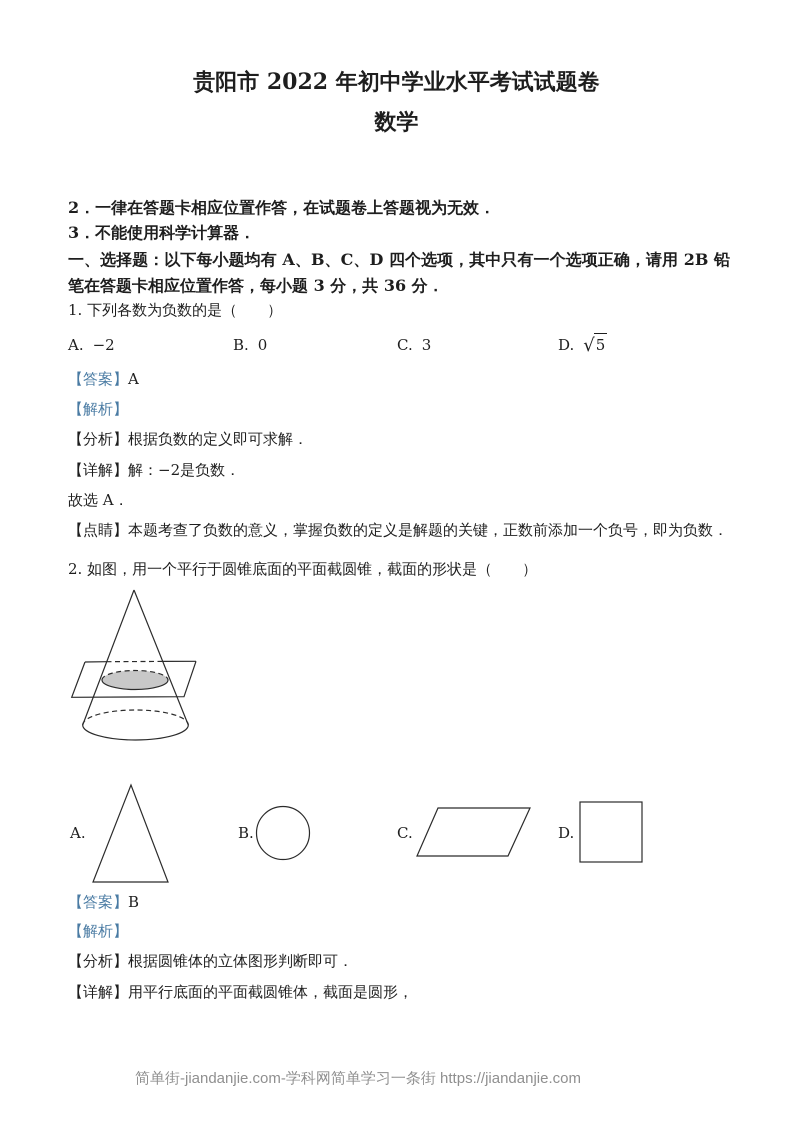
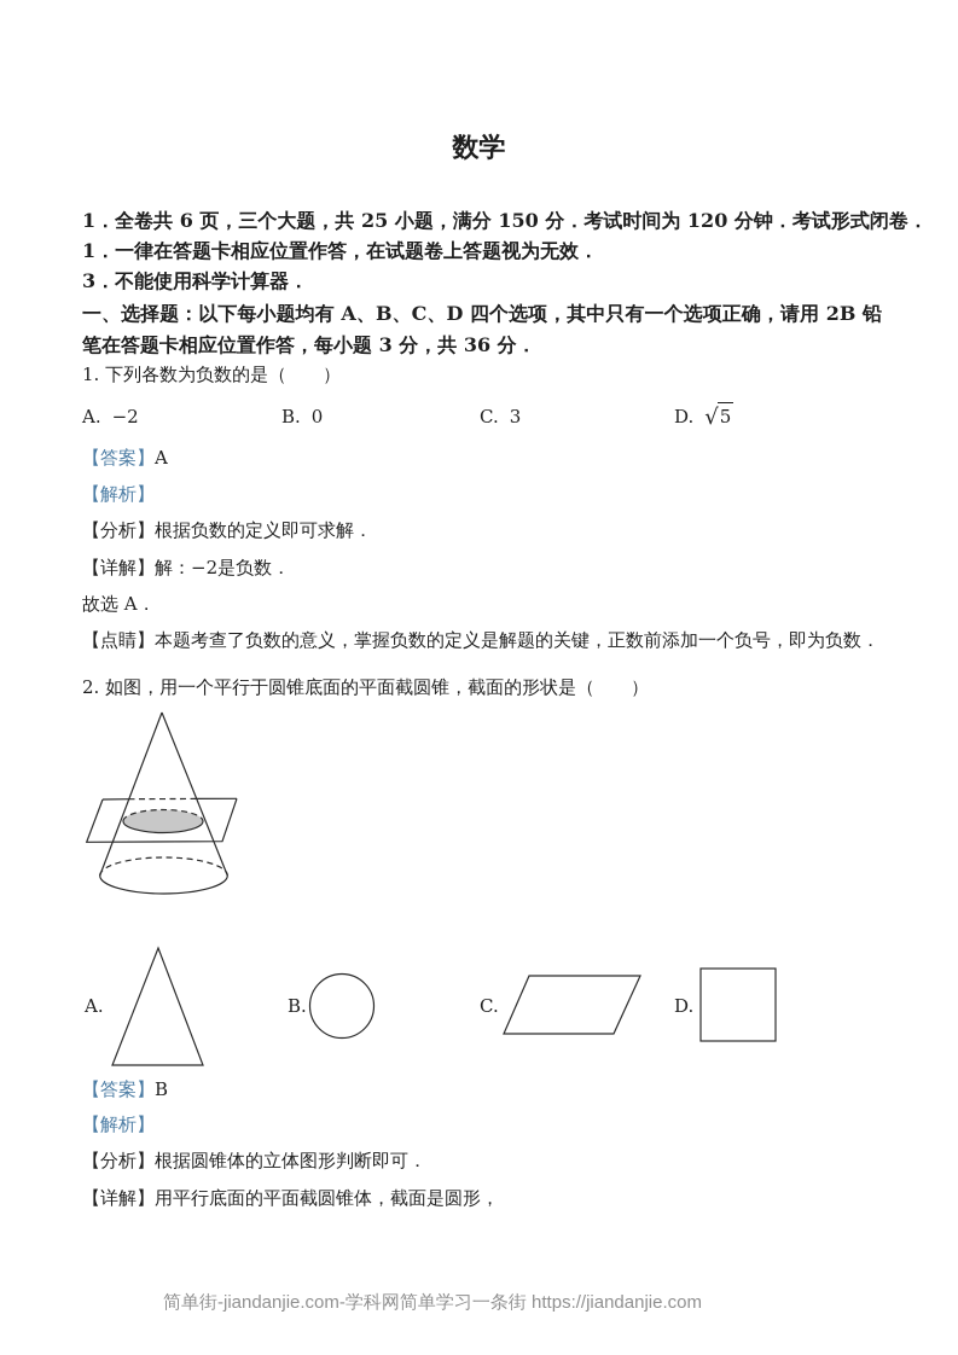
- 贵阳市 2022 年初中学业水平考试试题卷
  数学
+ 1．全卷共 6 页，三个大题，共 25 小题，满分 150 分．考试时间为 120 分钟．考试形式闭卷．
- 2．一律在答题卡相应位置作答，在试题卷上答题视为无效．
+ 1．一律在答题卡相应位置作答，在试题卷上答题视为无效．
  3．不能使用科学计算器．
  一、选择题：以下每小题均有 A、B、C、D 四个选项，其中只有一个选项正确，请用 2B 铅笔在答题卡相应位置作答，每小题 3 分，共 36 分．
  1. 下列各数为负数的是（ ）
  A. −2
  B. 0
  C. 3
  D. √5
  【答案】A
  【解析】
  【分析】根据负数的定义即可求解．
  【详解】解：−2是负数．
  故选 A．
  【点睛】本题考查了负数的意义，掌握负数的定义是解题的关键，正数前添加一个负号，即为负数．
  2. 如图，用一个平行于圆锥底面的平面截圆锥，截面的形状是（ ）
  A.
  B.
  C.
  D.
  【答案】B
  【解析】
  【分析】根据圆锥体的立体图形判断即可．
  【详解】用平行底面的平面截圆锥体，截面是圆形，
  简单街-jiandanjie.com-学科网简单学习一条街 https://jiandanjie.com
